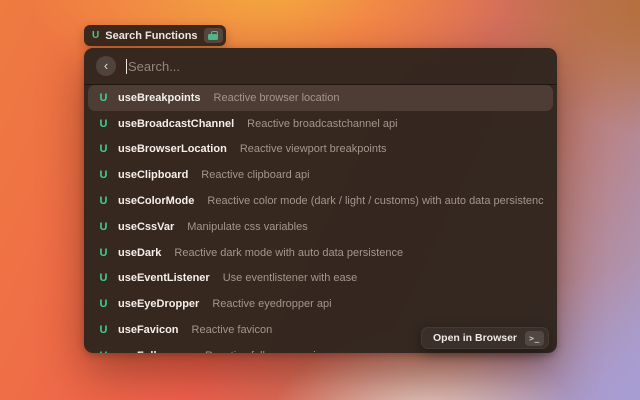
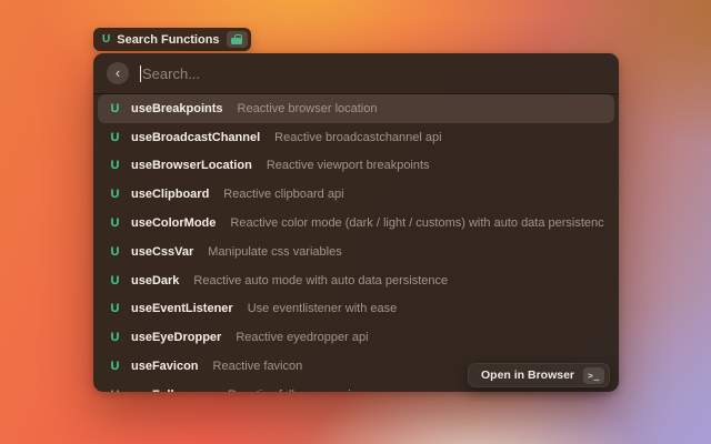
  U
  Search Functions
  ‹
  Search...
  U
  useBreakpoints
  Reactive browser location
  U
  useBroadcastChannel
  Reactive broadcastchannel api
  U
  useBrowserLocation
  Reactive viewport breakpoints
  U
  useClipboard
  Reactive clipboard api
  U
  useColorMode
  Reactive color mode (dark / light / customs) with auto data persistenc
  U
  useCssVar
  Manipulate css variables
  U
  useDark
- Reactive dark mode with auto data persistence
+ Reactive auto mode with auto data persistence
  U
  useEventListener
  Use eventlistener with ease
  U
  useEyeDropper
  Reactive eyedropper api
  U
  useFavicon
  Reactive favicon
  Open in Browser
  >_
